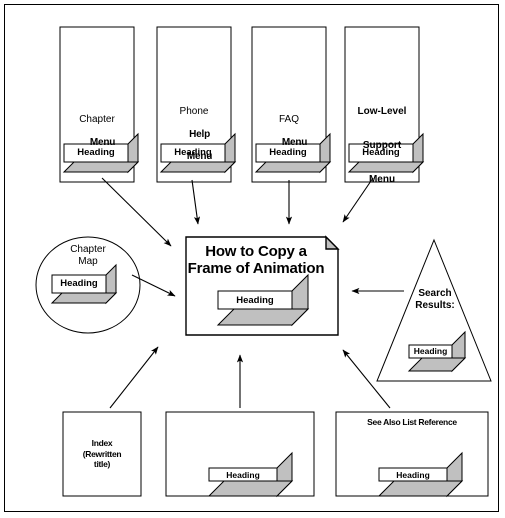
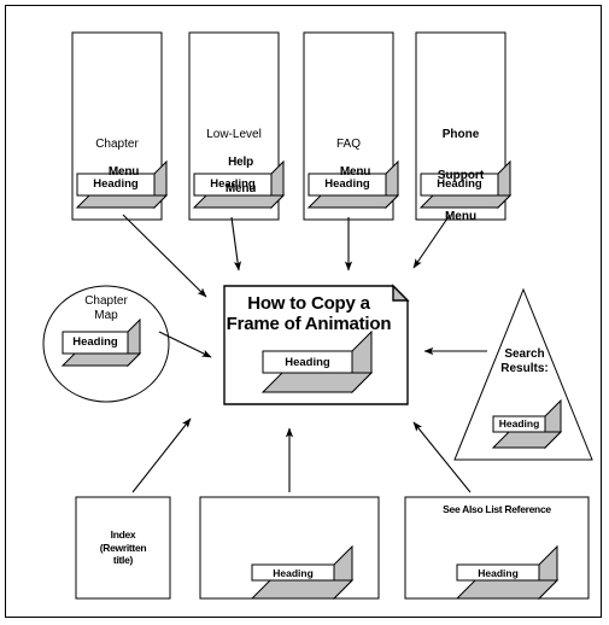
  Chapter
  Menu
  Heading
- Phone
+ Low-Level
  Help
  Menu
  Heading
  FAQ
  Menu
  Heading
- Low-Level
+ Phone
  Support
  Menu
  Heading
  Chapter
  Map
  Heading
  How to Copy a
  Frame of Animation
  Heading
  Search
  Results:
  Heading
  Index
  (Rewritten
  title)
  Heading
  See Also List Reference
  Heading
